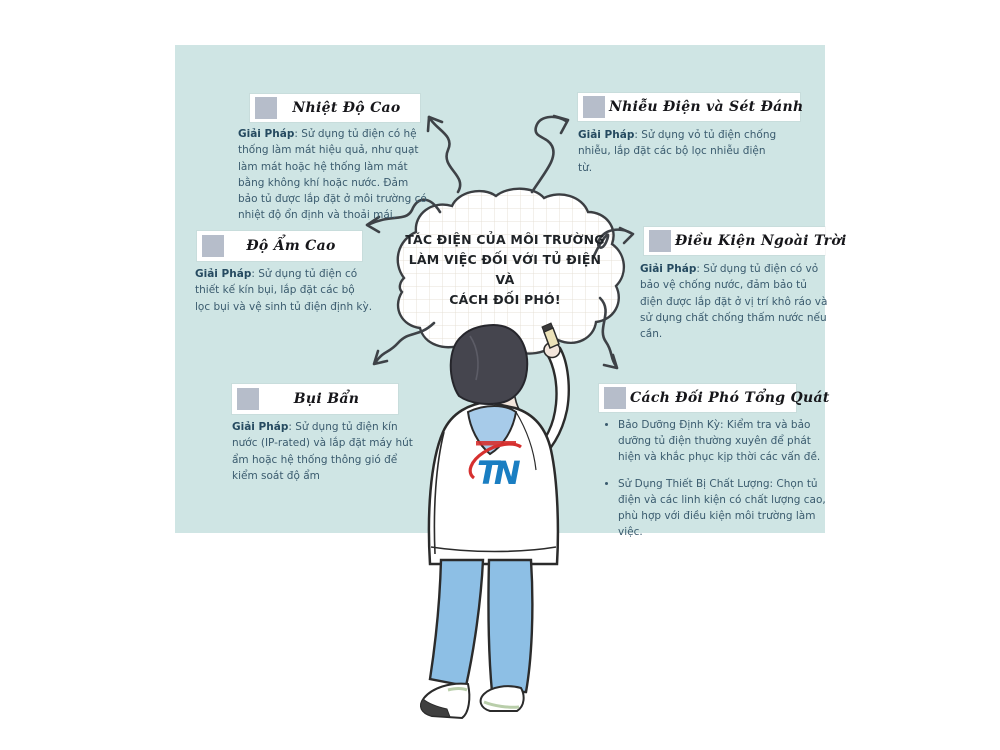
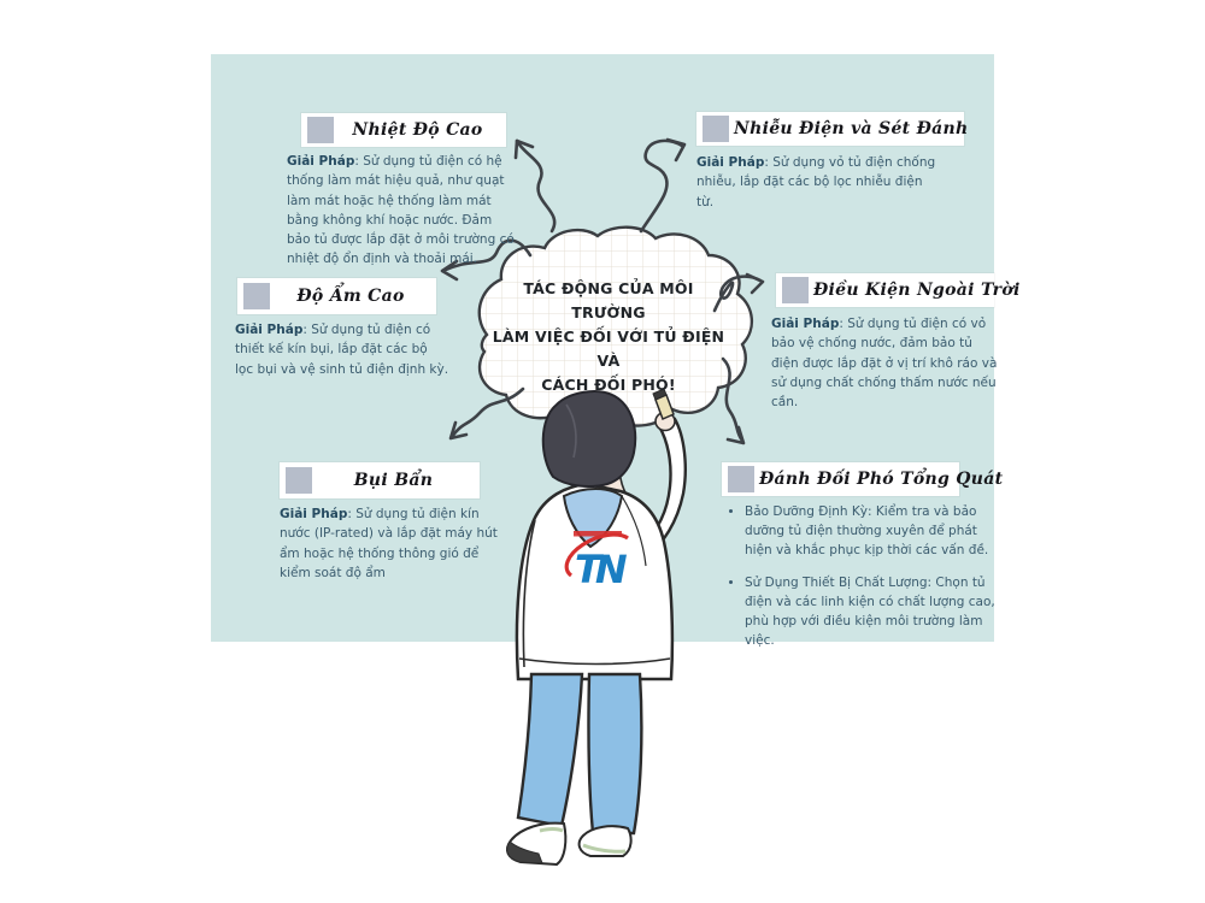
  TN
- TÁC ĐIỆN CỦA MÔI TRƯỜNG
+ TÁC ĐỘNG CỦA MÔI TRƯỜNG
  LÀM VIỆC ĐỐI VỚI TỦ ĐIỆN
  VÀ
  CÁCH ĐỐI PHÓ!
  Nhiệt Độ Cao
  Giải Pháp: Sử dụng tủ điện có hệ thống làm mát hiệu quả, như quạt làm mát hoặc hệ thống làm mát bằng không khí hoặc nước. Đảm bảo tủ được lắp đặt ở môi trường có nhiệt độ ổn định và thoải mái.
  Nhiễu Điện và Sét Đánh
  Giải Pháp: Sử dụng vỏ tủ điện chống nhiễu, lắp đặt các bộ lọc nhiễu điện từ.
  Độ Ẩm Cao
  Giải Pháp: Sử dụng tủ điện có thiết kế kín bụi, lắp đặt các bộ lọc bụi và vệ sinh tủ điện định kỳ.
  Điều Kiện Ngoài Trời
  Giải Pháp: Sử dụng tủ điện có vỏ bảo vệ chống nước, đảm bảo tủ điện được lắp đặt ở vị trí khô ráo và sử dụng chất chống thấm nước nếu cần.
  Bụi Bẩn
  Giải Pháp: Sử dụng tủ điện kín nước (IP-rated) và lắp đặt máy hút ẩm hoặc hệ thống thông gió để kiểm soát độ ẩm
- Cách Đối Phó Tổng Quát
+ Đánh Đối Phó Tổng Quát
  Bảo Dưỡng Định Kỳ: Kiểm tra và bảo dưỡng tủ điện thường xuyên để phát hiện và khắc phục kịp thời các vấn đề.
  Sử Dụng Thiết Bị Chất Lượng: Chọn tủ điện và các linh kiện có chất lượng cao, phù hợp với điều kiện môi trường làm việc.
